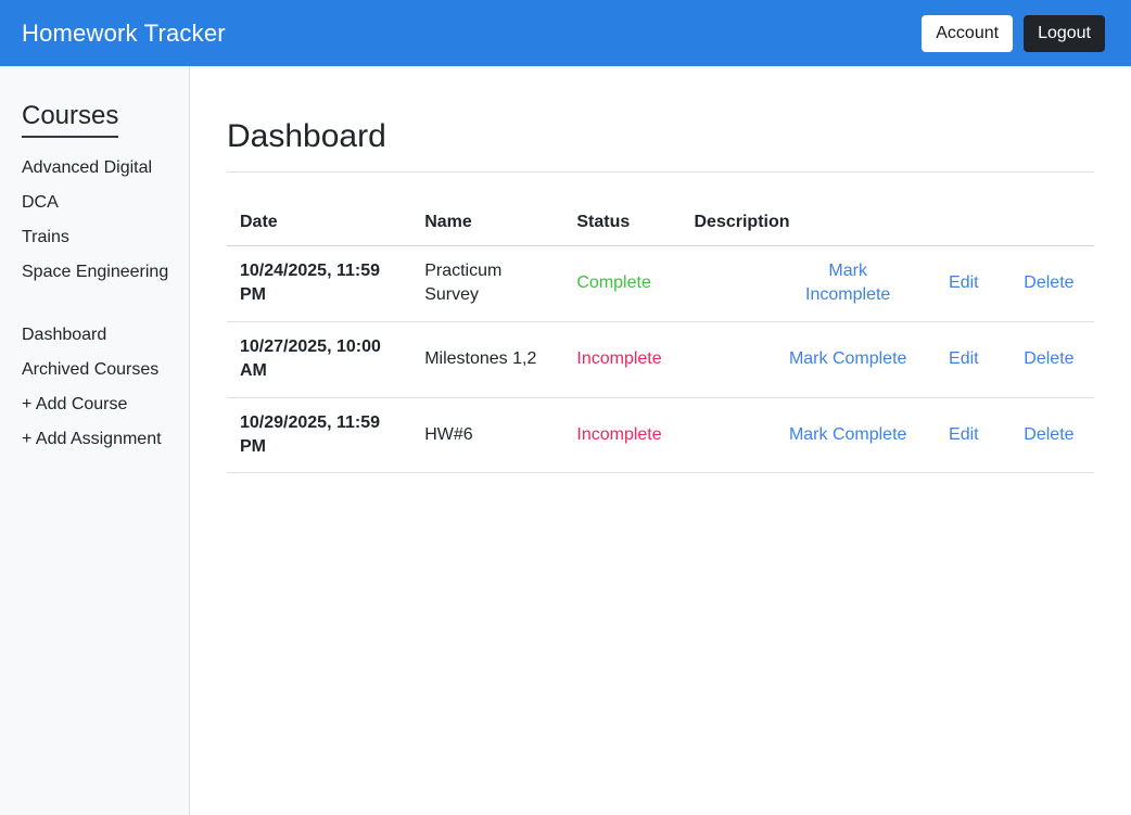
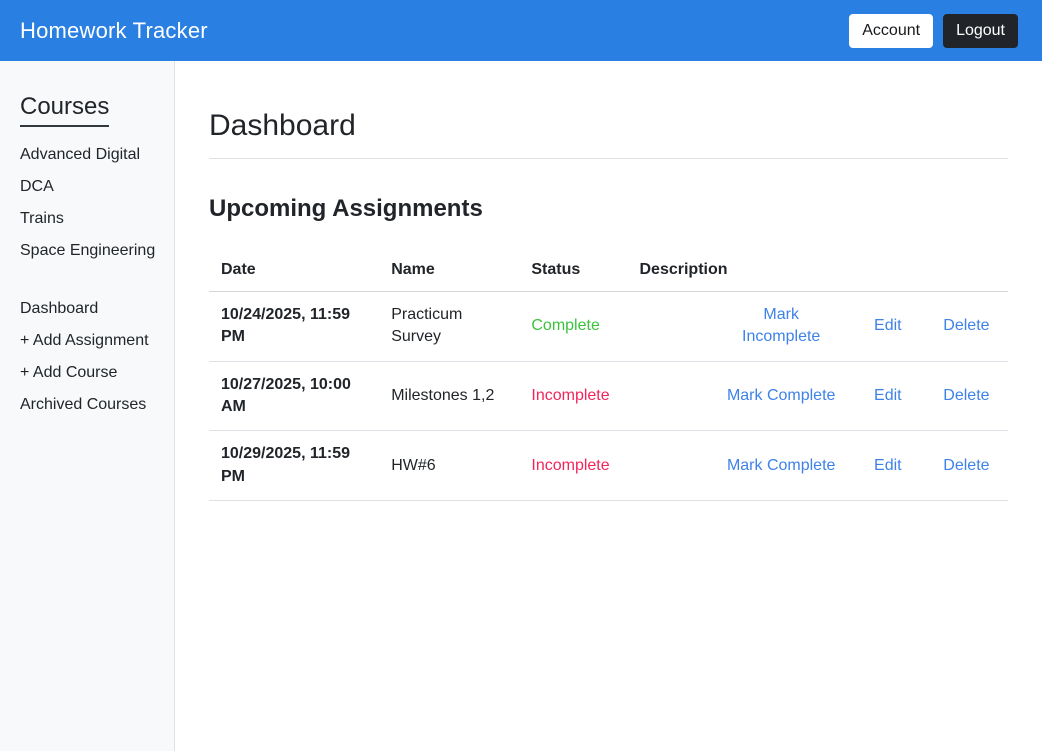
  Homework Tracker
  Account
  Logout
  Courses
  Advanced Digital
  DCA
  Trains
  Space Engineering
  Dashboard
- Archived Courses
+ + Add Assignment
  + Add Course
- + Add Assignment
+ Archived Courses
  Dashboard
+ Upcoming Assignments
  Date	Name	Status	Description
  10/24/2025, 11:59 PM	Practicum Survey	Complete		Mark Incomplete	Edit	Delete
  10/27/2025, 10:00 AM	Milestones 1,2	Incomplete		Mark Complete	Edit	Delete
  10/29/2025, 11:59 PM	HW#6	Incomplete		Mark Complete	Edit	Delete
